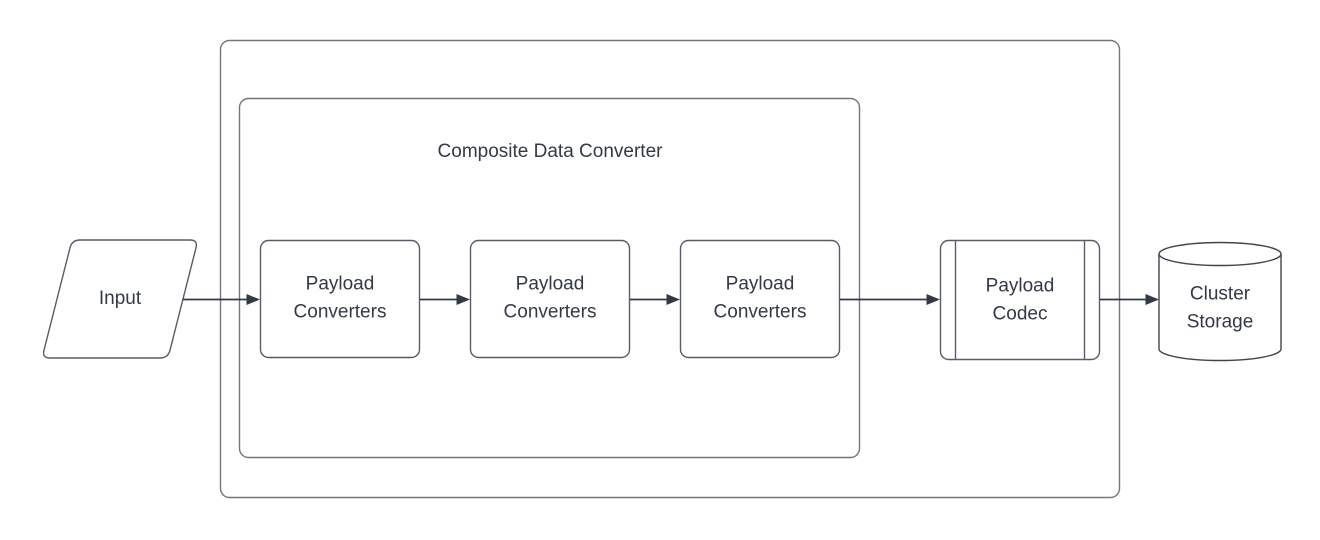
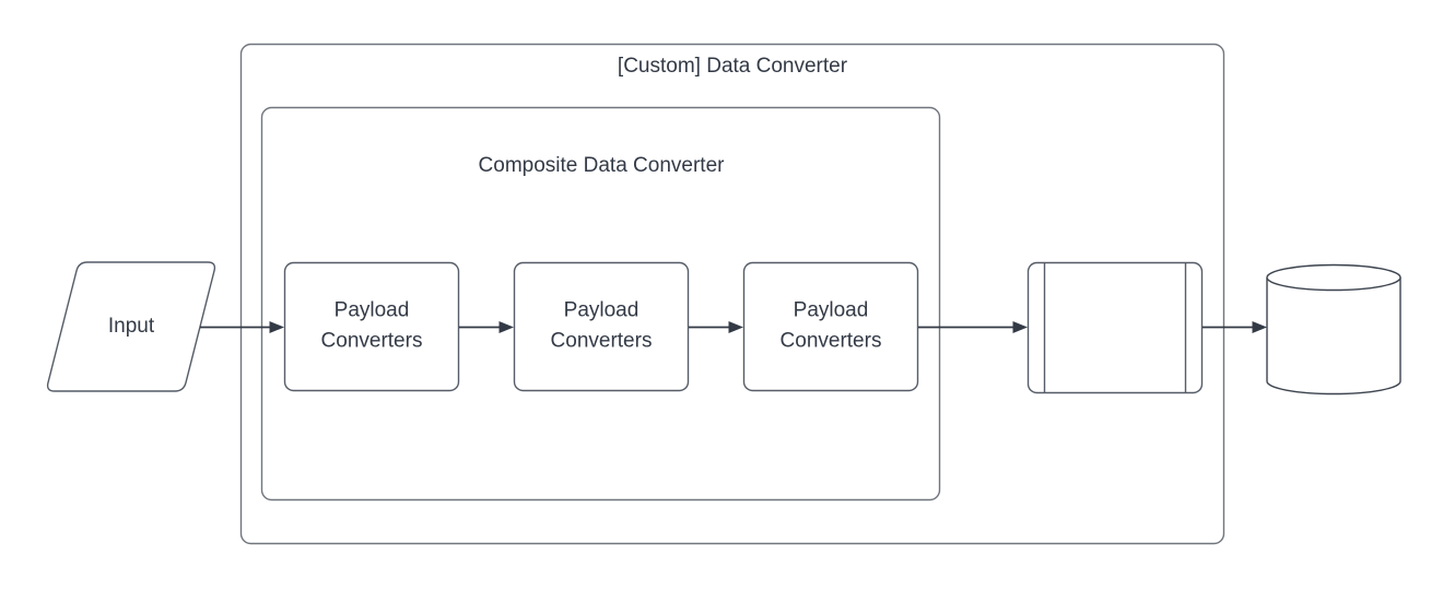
+ [Custom] Data Converter
  Composite Data Converter
  Input
  Payload Converters
  Payload Converters
  Payload Converters
- Payload Codec
- Cluster Storage
